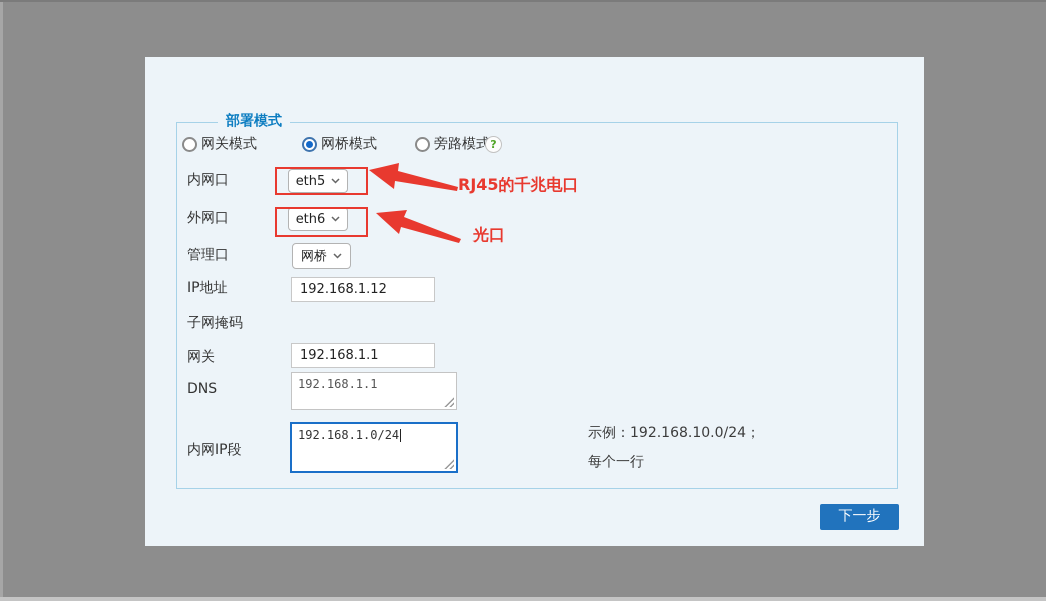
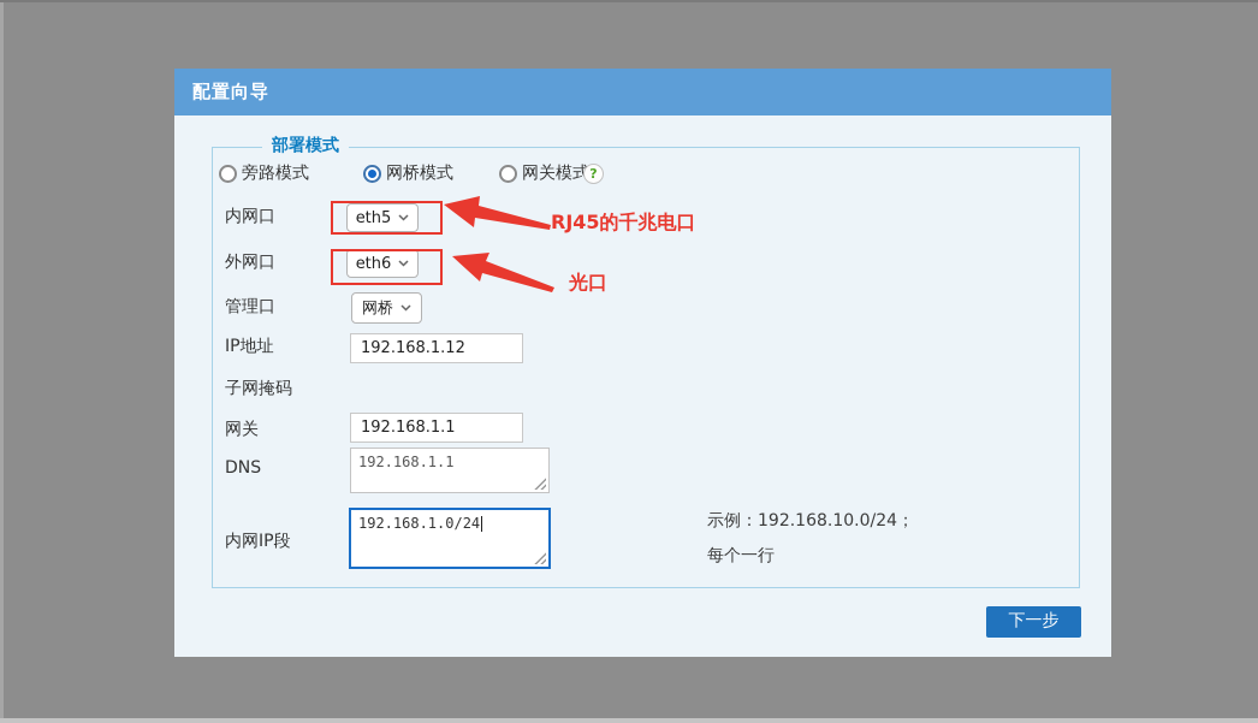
+ 配置向导
  部署模式
- 网关模式
+ 旁路模式
  网桥模式
- 旁路模式
+ 网关模式
  ?
  内网口
  eth5
  外网口
  eth6
  管理口
  网桥
  IP地址
  192.168.1.12
  子网掩码
  网关
  192.168.1.1
  DNS
  192.168.1.1
  内网IP段
  192.168.1.0/24
  示例：192.168.10.0/24；
  每个一行
  RJ45的千兆电口
  光口
  下一步
